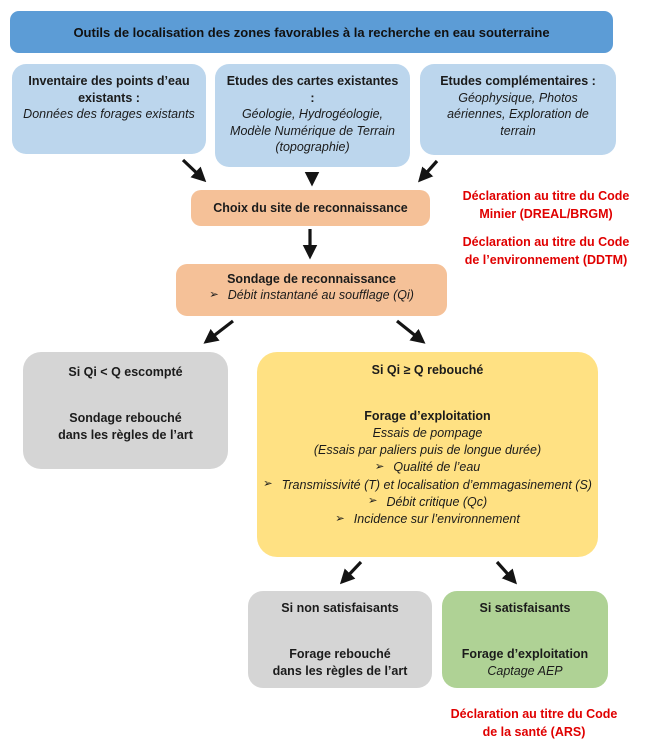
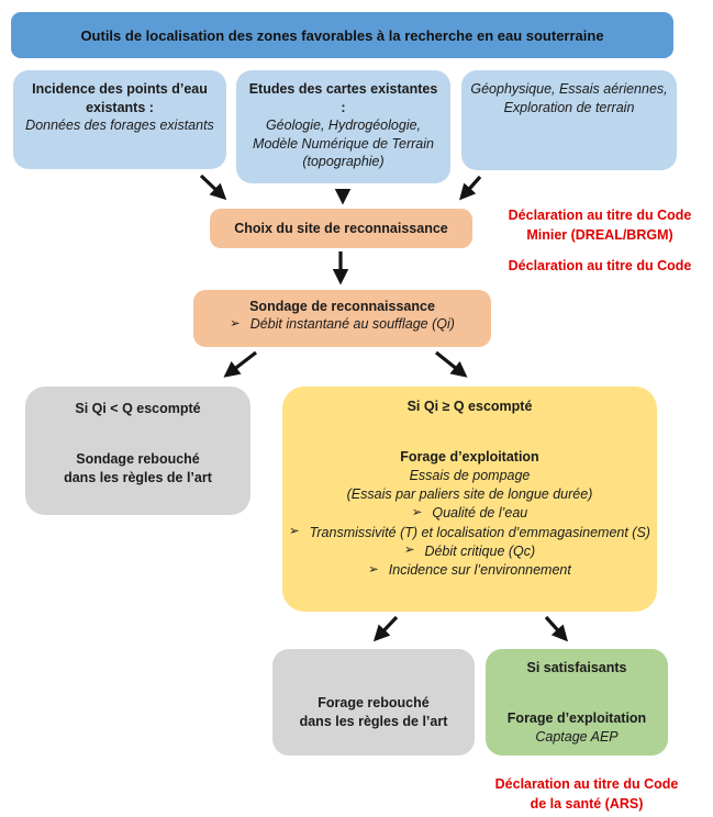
  Outils de localisation des zones favorables à la recherche en eau souterraine
- Inventaire des points d’eau existants :
+ Incidence des points d’eau existants :
  Données des forages existants
  Etudes des cartes existantes :
  Géologie, Hydrogéologie, Modèle Numérique de Terrain (topographie)
- Etudes complémentaires :
- Géophysique, Photos aériennes, Exploration de terrain
+ Géophysique, Essais aériennes, Exploration de terrain
  Choix du site de reconnaissance
  Déclaration au titre du Code
  Minier (DREAL/BRGM)
  Déclaration au titre du Code
- de l’environnement (DDTM)
  Sondage de reconnaissance
  ➢
  Débit instantané au soufflage (Qi)
  Si Qi < Q escompté
  Sondage rebouché
  dans les règles de l’art
- Si Qi ≥ Q rebouché
+ Si Qi ≥ Q escompté
  Forage d’exploitation
  Essais de pompage
- (Essais par paliers puis de longue durée)
+ (Essais par paliers site de longue durée)
  ➢
  Qualité de l’eau
  ➢
  Transmissivité (T) et localisation d’emmagasinement (S)
  ➢
  Débit critique (Qc)
  ➢
  Incidence sur l’environnement
- Si non satisfaisants
  Forage rebouché
  dans les règles de l’art
  Si satisfaisants
  Forage d’exploitation
  Captage AEP
  Déclaration au titre du Code
  de la santé (ARS)
